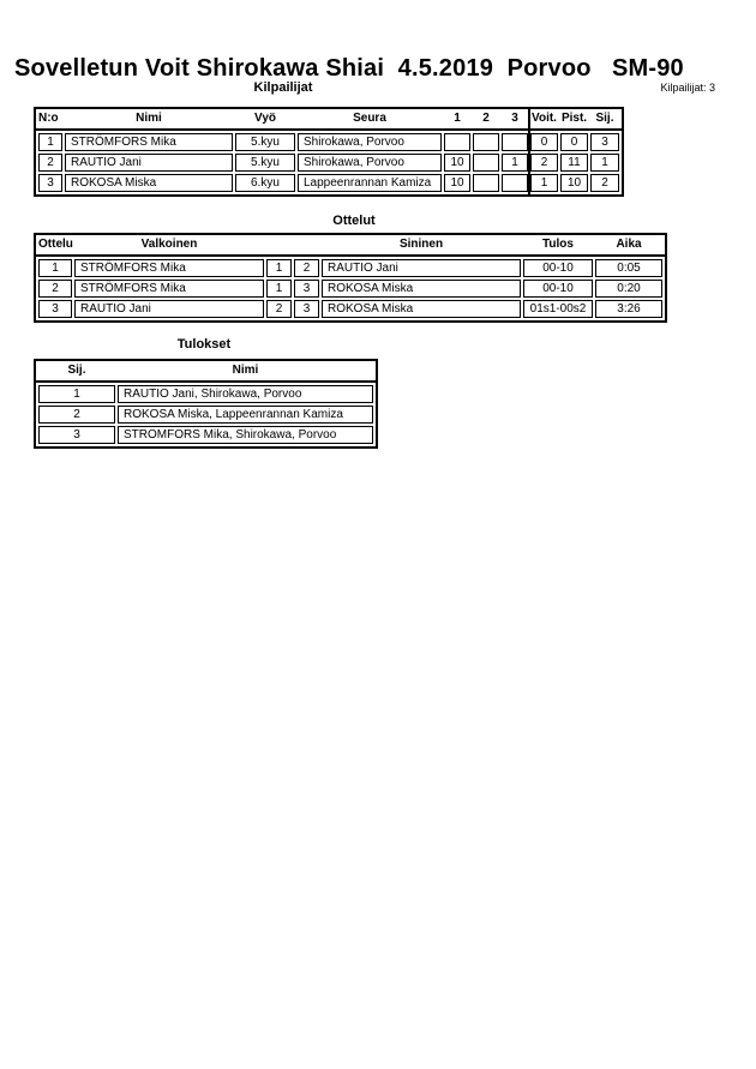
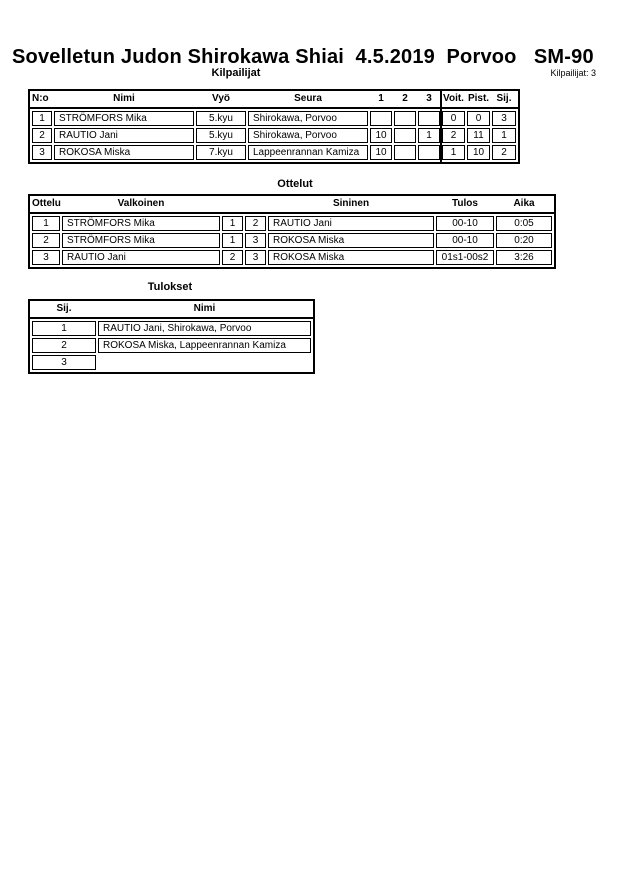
- Sovelletun Voit Shirokawa Shiai 4.5.2019 Porvoo SM-90
+ Sovelletun Judon Shirokawa Shiai 4.5.2019 Porvoo SM-90
  Kilpailijat
  Kilpailijat: 3
  N:o
  Nimi
  Vyö
  Seura
  1
  2
  3
  Voit.
  Pist.
  Sij.
  1
  STRÖMFORS Mika
  5.kyu
  Shirokawa, Porvoo
  0
  0
  3
  2
  RAUTIO Jani
  5.kyu
  Shirokawa, Porvoo
  10
  1
  2
  11
  1
  3
  ROKOSA Miska
- 6.kyu
+ 7.kyu
  Lappeenrannan Kamiza
  10
  1
  10
  2
  Ottelut
  Ottelu
  Valkoinen
  Sininen
  Tulos
  Aika
  1
  STRÖMFORS Mika
  1
  2
  RAUTIO Jani
  00-10
  0:05
  2
  STRÖMFORS Mika
  1
  3
  ROKOSA Miska
  00-10
  0:20
  3
  RAUTIO Jani
  2
  3
  ROKOSA Miska
  01s1-00s2
  3:26
  Tulokset
  Sij.
  Nimi
  1
  RAUTIO Jani, Shirokawa, Porvoo
  2
  ROKOSA Miska, Lappeenrannan Kamiza
  3
- STROMFORS Mika, Shirokawa, Porvoo
